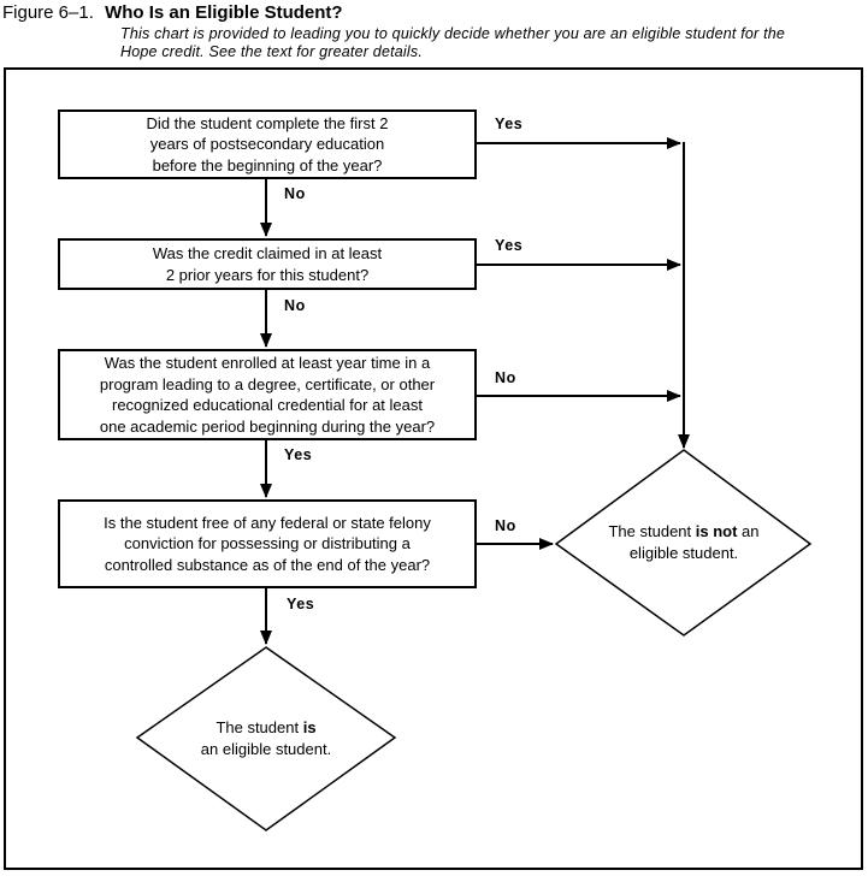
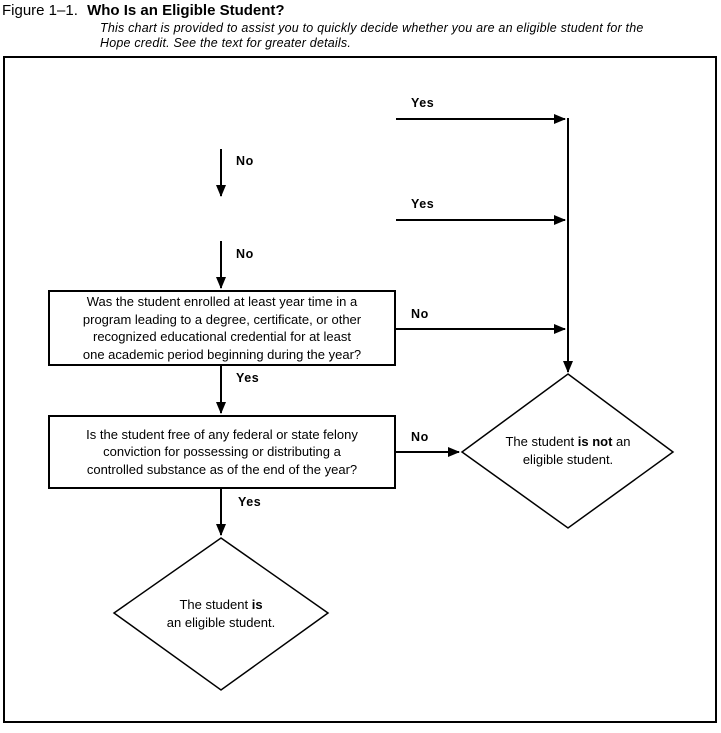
- Figure 6–1. Who Is an Eligible Student?
+ Figure 1–1. Who Is an Eligible Student?
- This chart is provided to leading you to quickly decide whether you are an eligible student for the
+ This chart is provided to assist you to quickly decide whether you are an eligible student for the
  Hope credit. See the text for greater details.
- Did the student complete the first 2 years of postsecondary education before the beginning of the year?
- Was the credit claimed in at least 2 prior years for this student?
  Was the student enrolled at least year time in a program leading to a degree, certificate, or other recognized educational credential for at least one academic period beginning during the year?
  Is the student free of any federal or state felony conviction for possessing or distributing a controlled substance as of the end of the year?
  Yes
  No
  Yes
  No
  No
  Yes
  No
  Yes
  The student is not an
  eligible student.
  The student is
  an eligible student.
